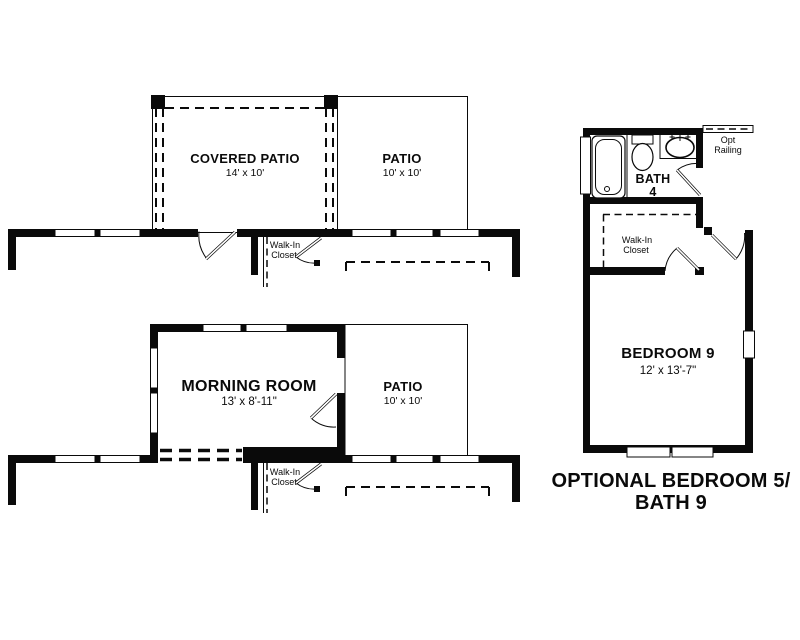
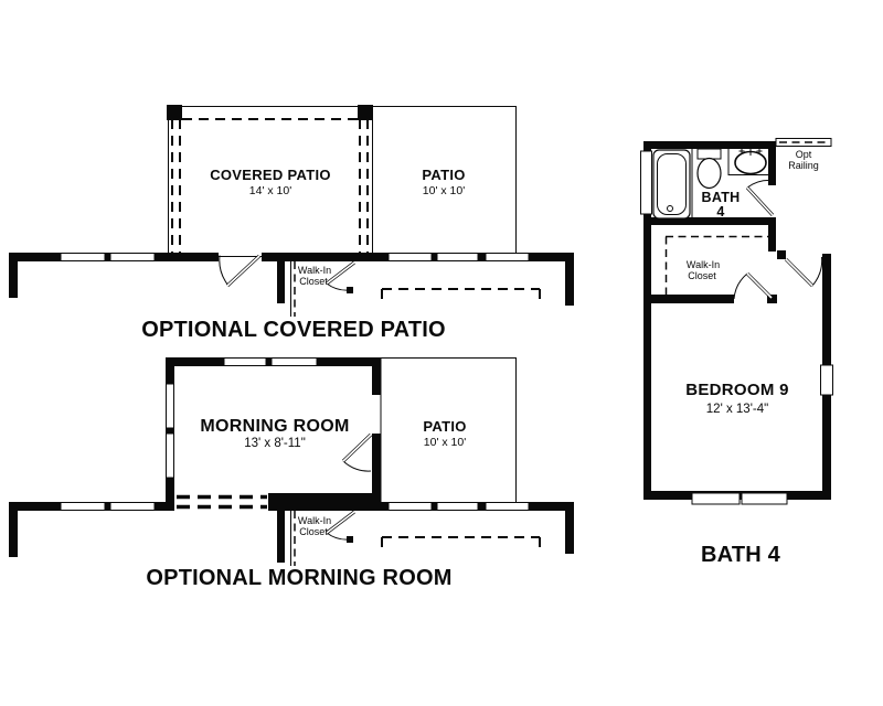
  COVERED PATIO
  14' x 10'
  PATIO
  10' x 10'
  Walk-In
  Closet
+ OPTIONAL COVERED PATIO
  MORNING ROOM
  13' x 8'-11"
  PATIO
  10' x 10'
  Walk-In
  Closet
+ OPTIONAL MORNING ROOM
  BATH
  4
  Opt
  Railing
  Walk-In
  Closet
  BEDROOM 9
- 12' x 13'-7"
+ 12' x 13'-4"
- OPTIONAL BEDROOM 5/
- BATH 9
+ BATH 4
